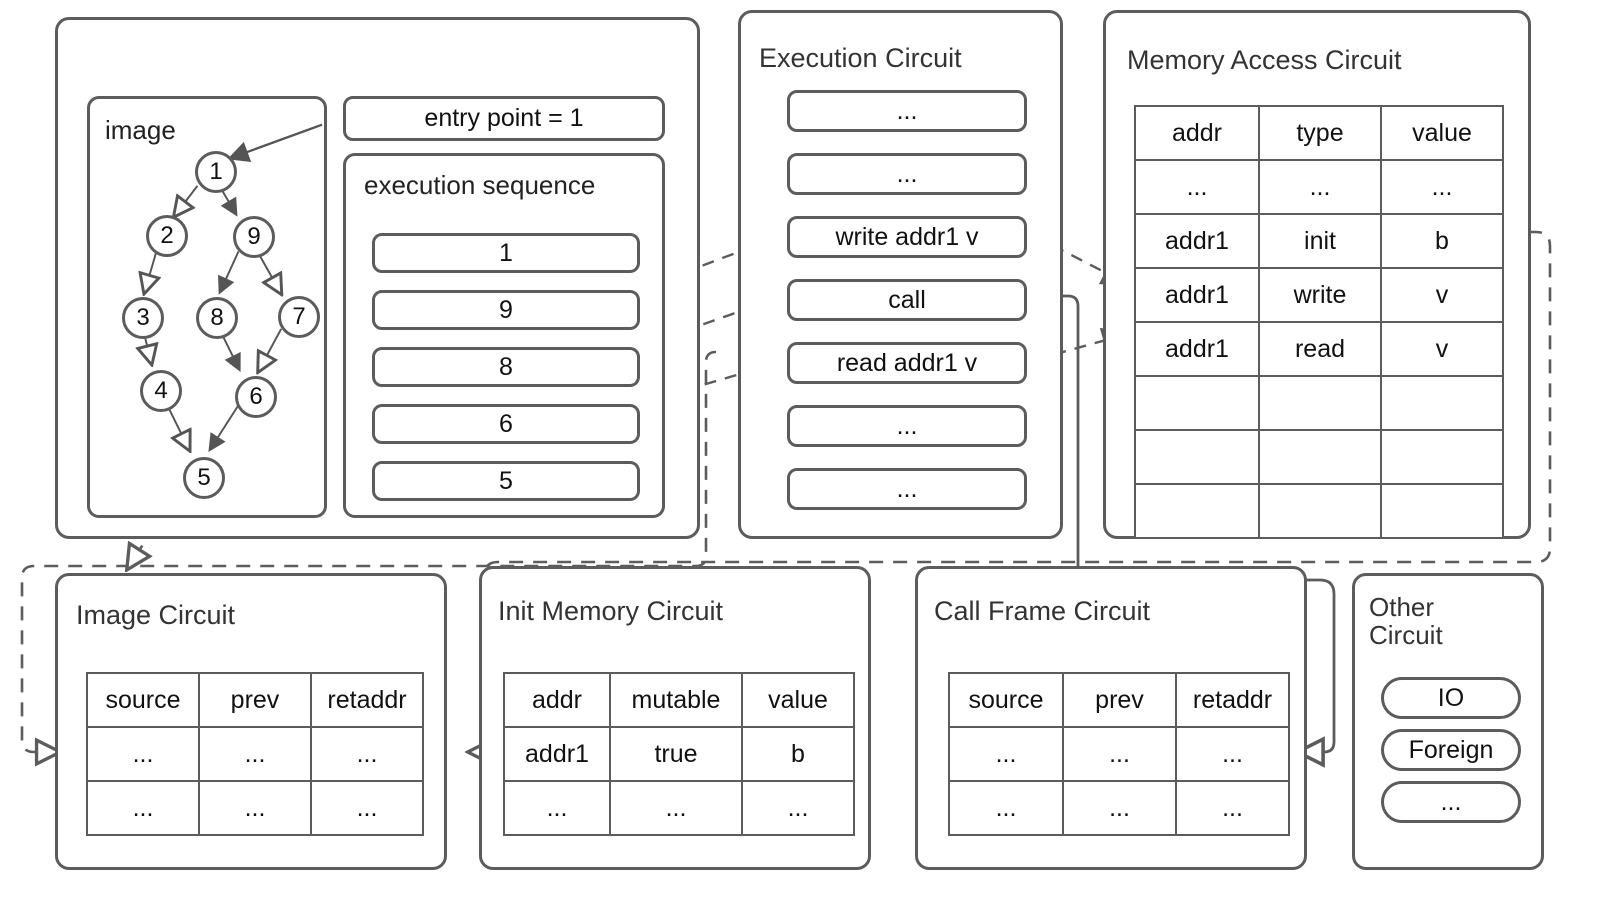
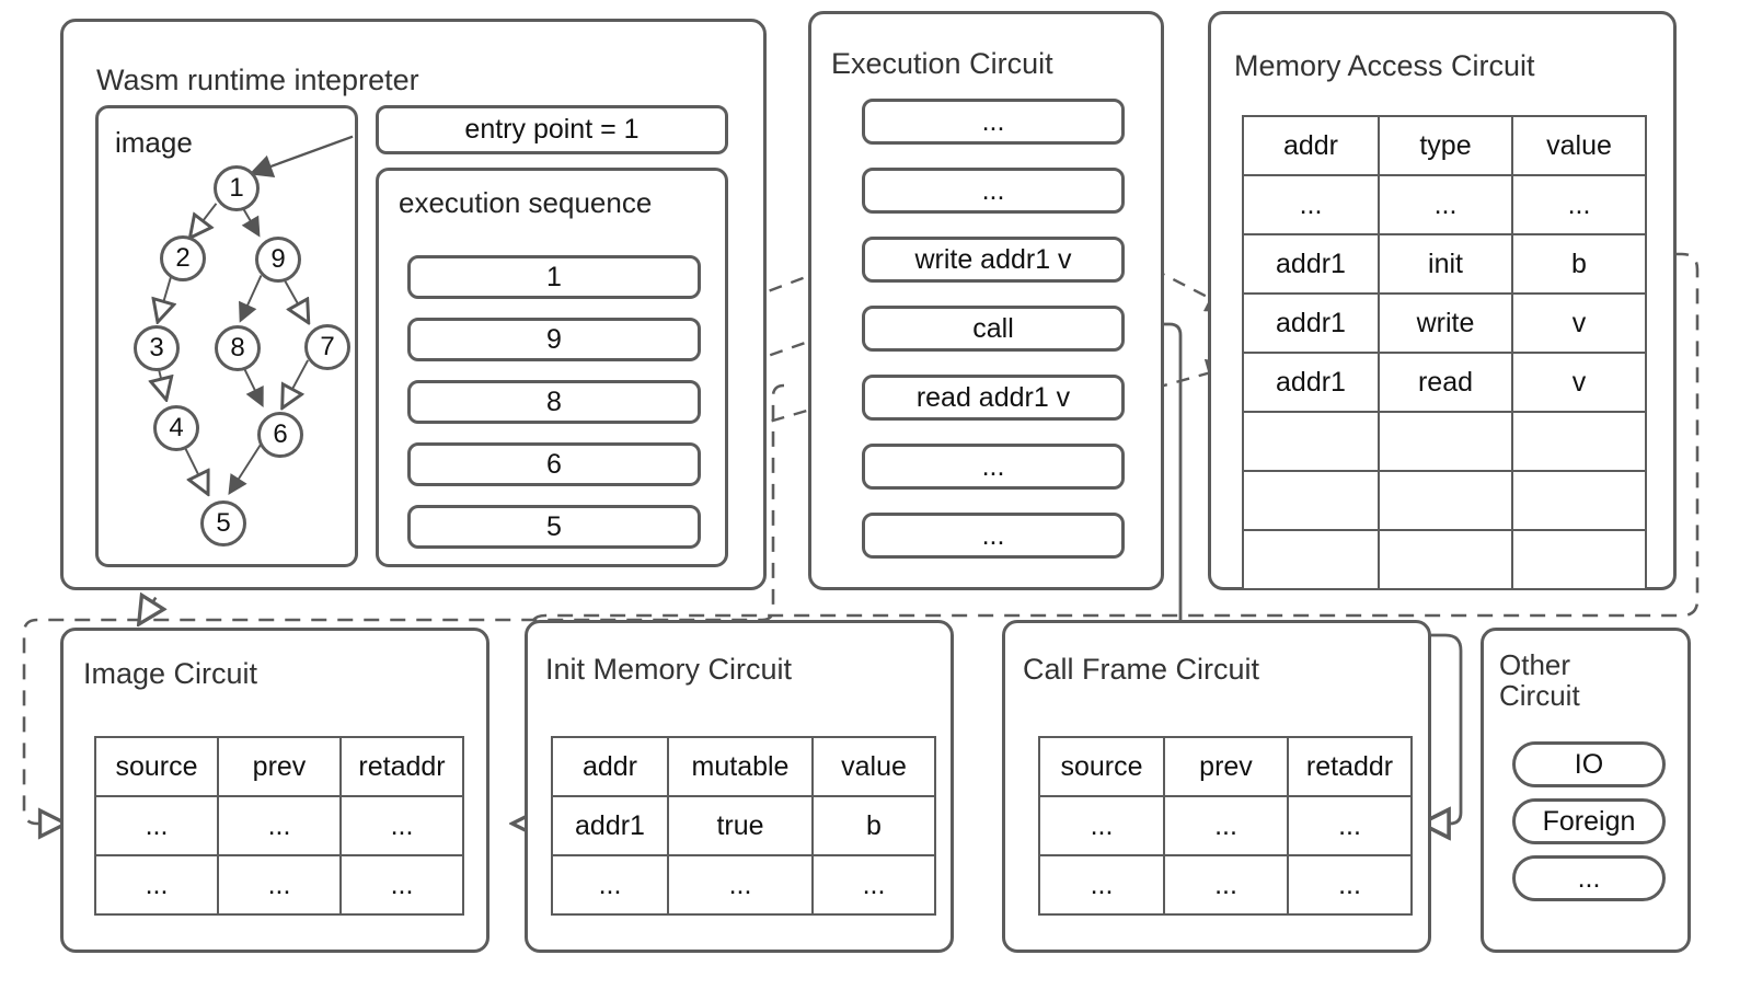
+ Wasm runtime intepreter
  image
  1
  2
  9
  3
  8
  7
  4
  6
  5
  entry point = 1
  execution sequence
  1
  9
  8
  6
  5
  Execution Circuit
  ...
  ...
  write addr1 v
  call
  read addr1 v
  ...
  ...
  Memory Access Circuit
  addr	type	value
  ...	...	...
  addr1	init	b
  addr1	write	v
  addr1	read	v
  Image Circuit
  source	prev	retaddr
  ...	...	...
  ...	...	...
  Init Memory Circuit
  addr	mutable	value
  addr1	true	b
  ...	...	...
  Call Frame Circuit
  source	prev	retaddr
  ...	...	...
  ...	...	...
  Other
  Circuit
  IO
  Foreign
  ...
